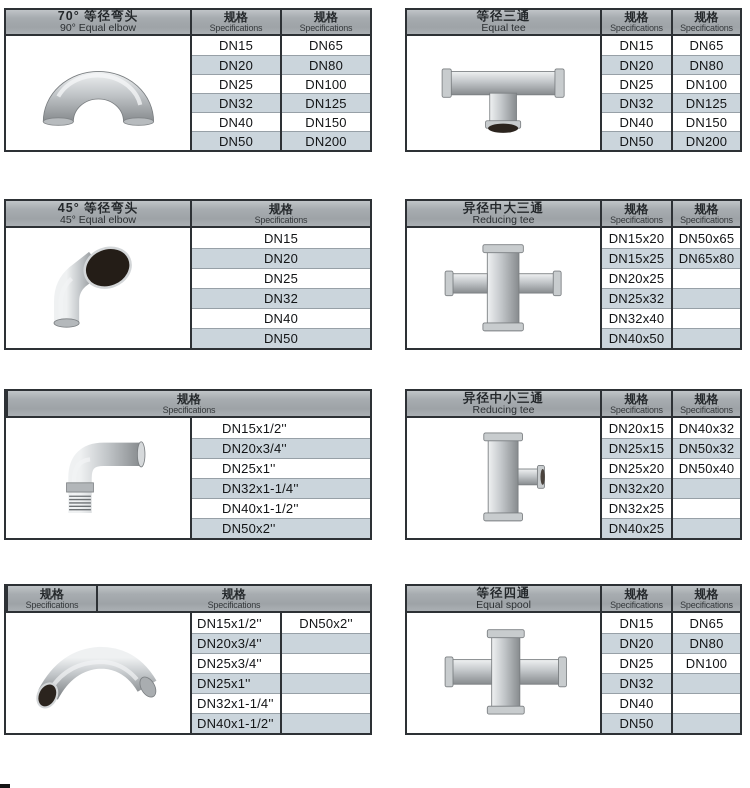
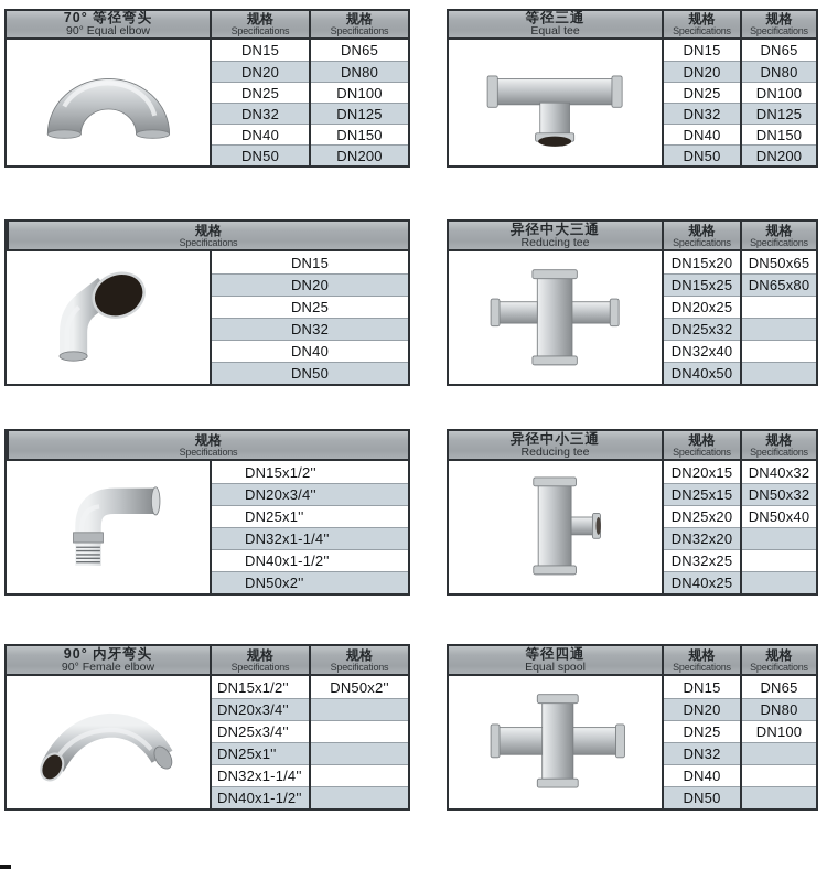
  70° 等径弯头
  90° Equal elbow
  规格
  Specifications
  规格
  Specifications
  DN15
  DN20
  DN25
  DN32
  DN40
  DN50
  DN65
  DN80
  DN100
  DN125
  DN150
  DN200
  等径三通
  Equal tee
  规格
  Specifications
  规格
  Specifications
  DN15
  DN20
  DN25
  DN32
  DN40
  DN50
  DN65
  DN80
  DN100
  DN125
  DN150
  DN200
- 45° 等径弯头
- 45° Equal elbow
  规格
  Specifications
  DN15
  DN20
  DN25
  DN32
  DN40
  DN50
  异径中大三通
  Reducing tee
  规格
  Specifications
  规格
  Specifications
  DN15x20
  DN15x25
  DN20x25
  DN25x32
  DN32x40
  DN40x50
  DN50x65
  DN65x80
  规格
  Specifications
  DN15x1/2''
  DN20x3/4''
  DN25x1''
  DN32x1-1/4''
  DN40x1-1/2''
  DN50x2''
  异径中小三通
  Reducing tee
  规格
  Specifications
  规格
  Specifications
  DN20x15
  DN25x15
  DN25x20
  DN32x20
  DN32x25
  DN40x25
  DN40x32
  DN50x32
  DN50x40
+ 90° 内牙弯头
+ 90° Female elbow
  规格
  Specifications
  规格
  Specifications
  DN15x1/2''
  DN20x3/4''
  DN25x3/4''
  DN25x1''
  DN32x1-1/4''
  DN40x1-1/2''
  DN50x2''
  等径四通
  Equal spool
  规格
  Specifications
  规格
  Specifications
  DN15
  DN20
  DN25
  DN32
  DN40
  DN50
  DN65
  DN80
  DN100
